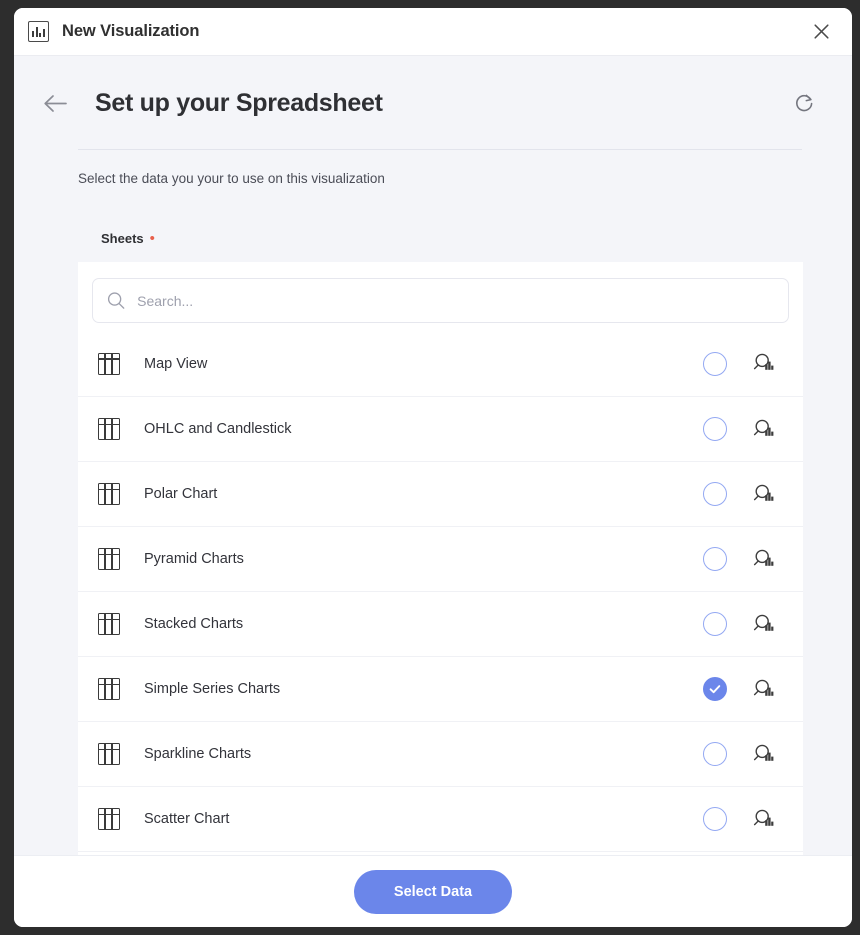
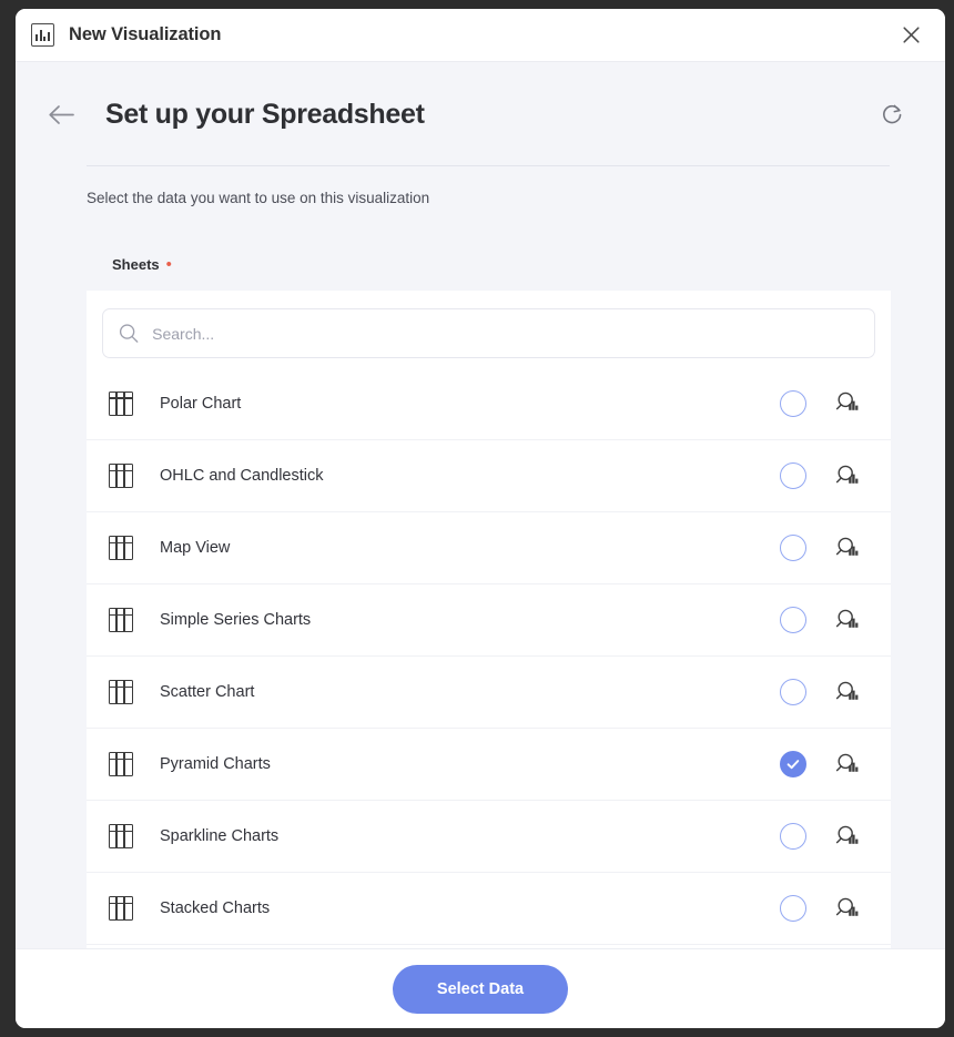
  New Visualization
  Set up your Spreadsheet
- Select the data you your to use on this visualization
+ Select the data you want to use on this visualization
  Sheets
  •
  Search...
- Map View
+ Polar Chart
  OHLC and Candlestick
- Polar Chart
+ Map View
- Pyramid Charts
+ Simple Series Charts
- Stacked Charts
+ Scatter Chart
- Simple Series Charts
+ Pyramid Charts
  Sparkline Charts
- Scatter Chart
+ Stacked Charts
  Select Data
